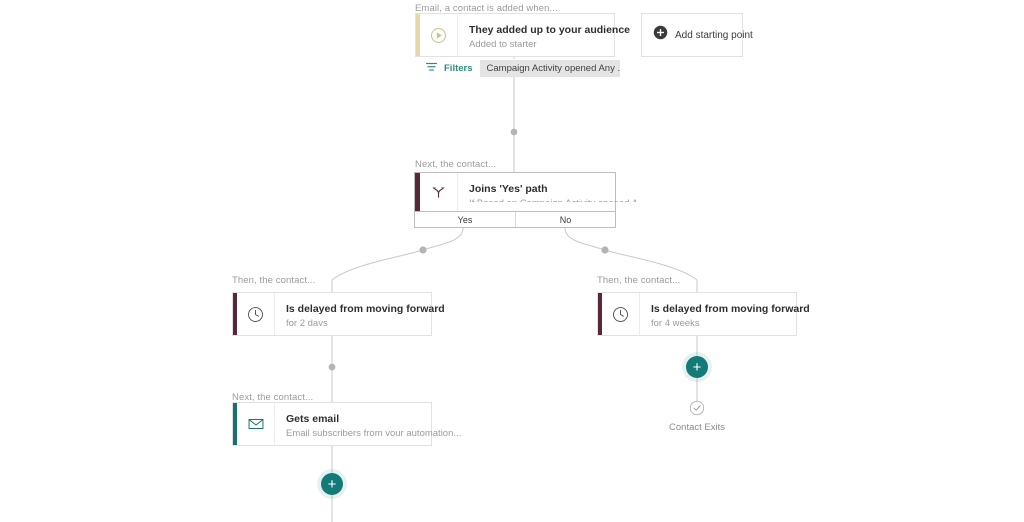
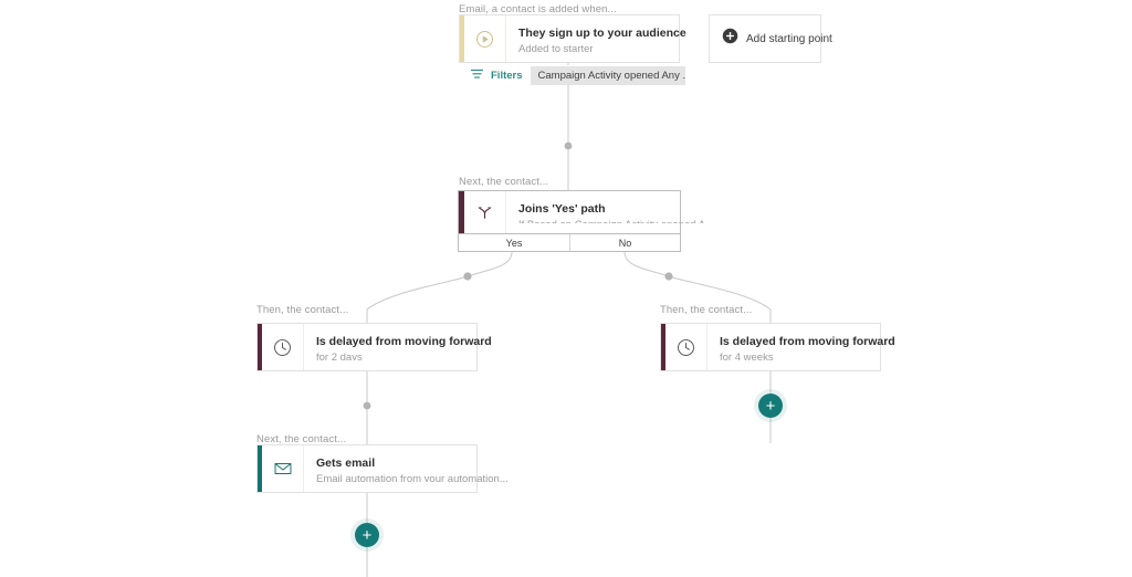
  Email, a contact is added when...
  Next, the contact...
  Then, the contact...
  Then, the contact...
  Next, the contact...
- They added up to your audience
+ They sign up to your audience
  Added to starter
  Add starting point
  Filters
  Campaign Activity opened Any .
  Joins 'Yes' path
  Yes
  No
  Is delayed from moving forward
  for 2 days
  Is delayed from moving forward
  for 4 weeks
  Gets email
- Email subscribers from your automation...
+ Email automation from your automation...
  +
  +
- Contact Exits
